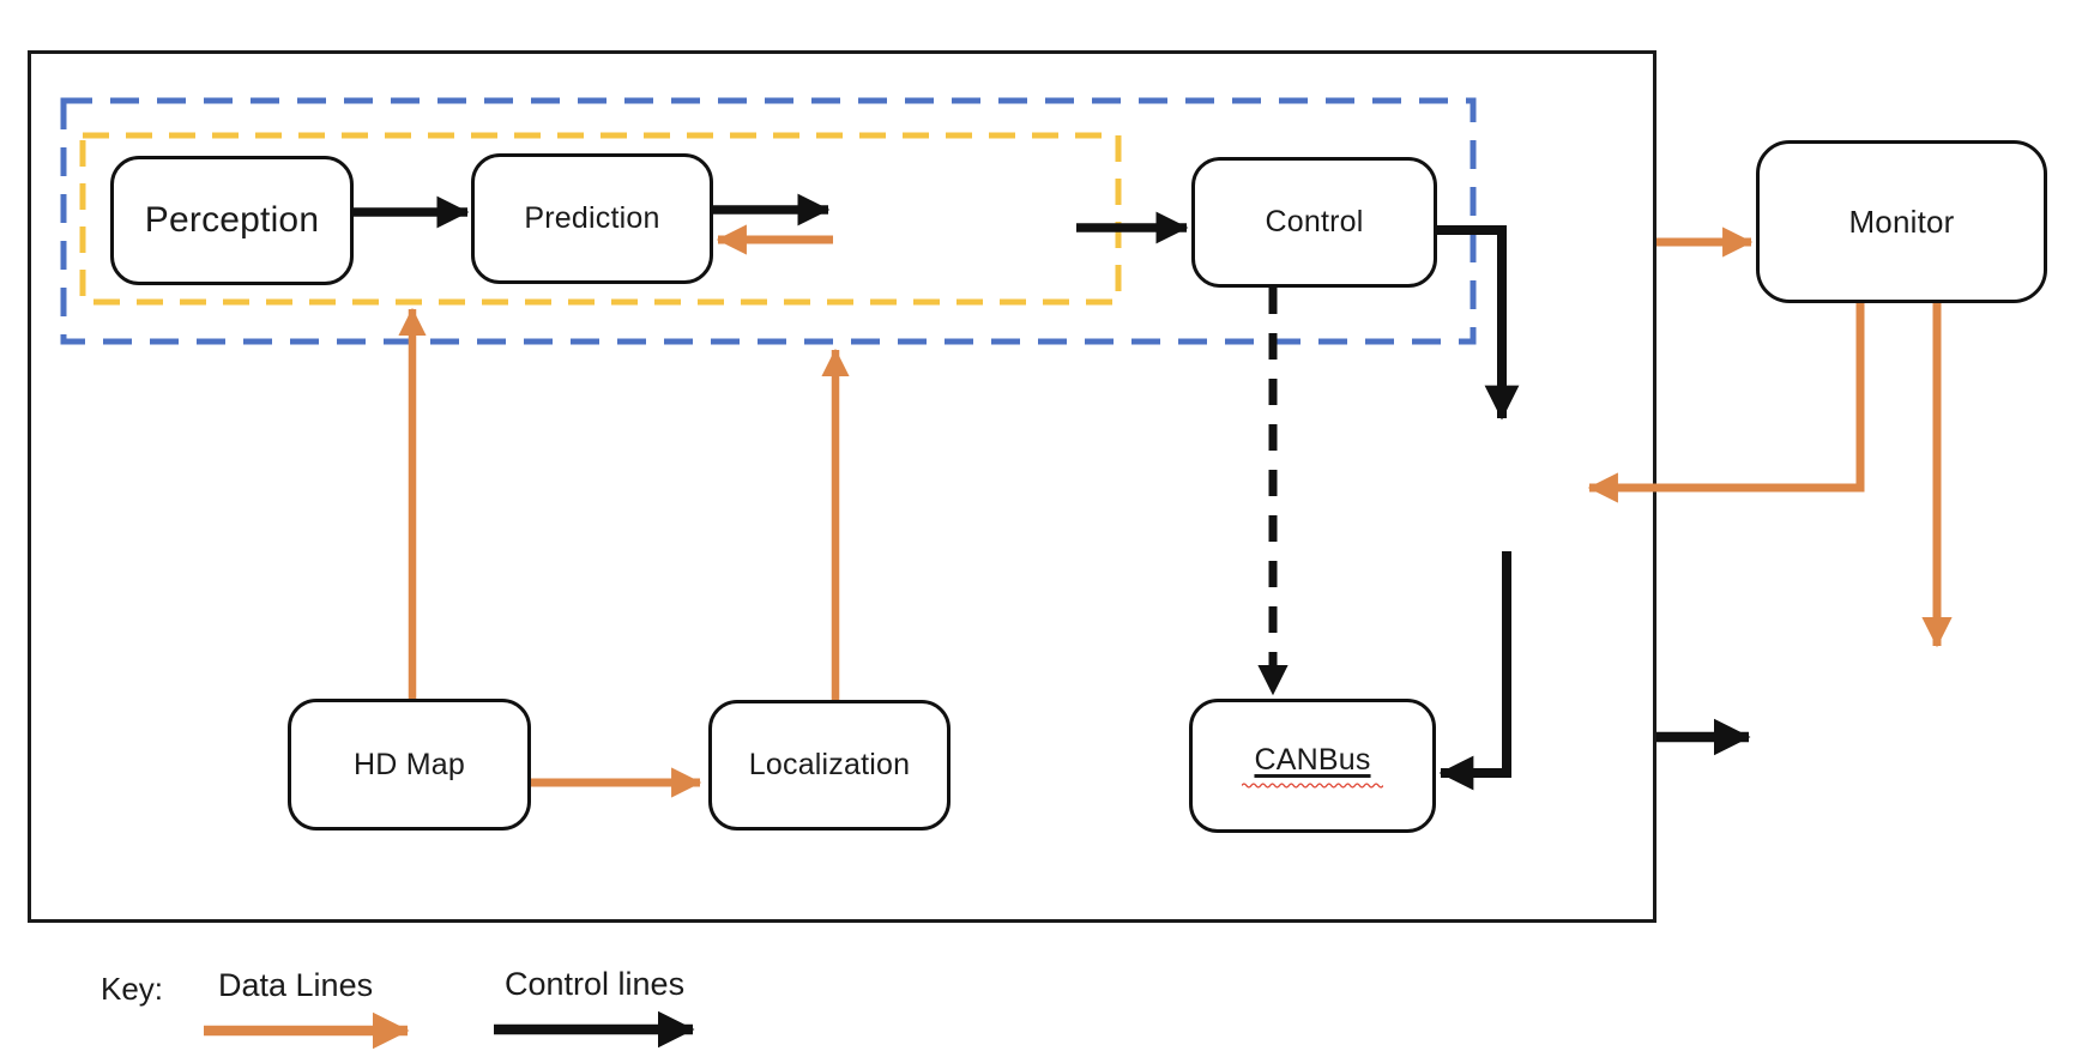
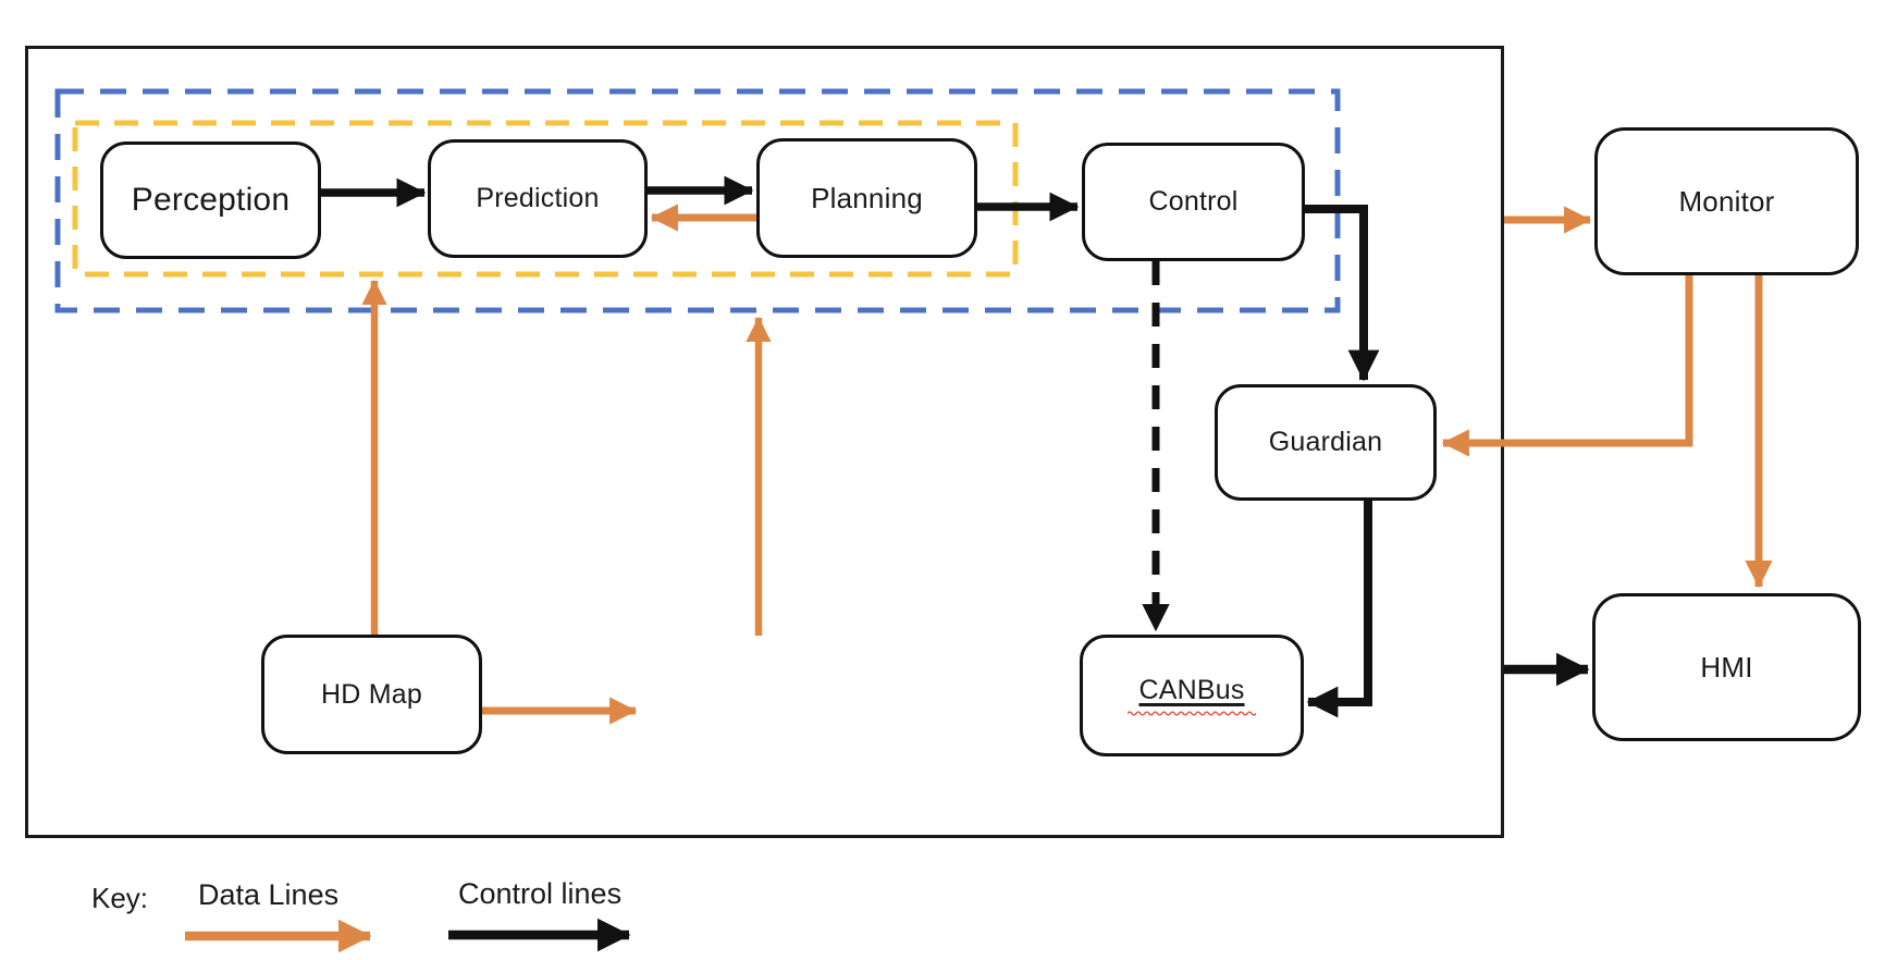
  Perception
  Prediction
+ Planning
  Control
+ Guardian
  CANBus
  HD Map
- Localization
  Monitor
+ HMI
  Key:
  Data Lines
  Control lines
